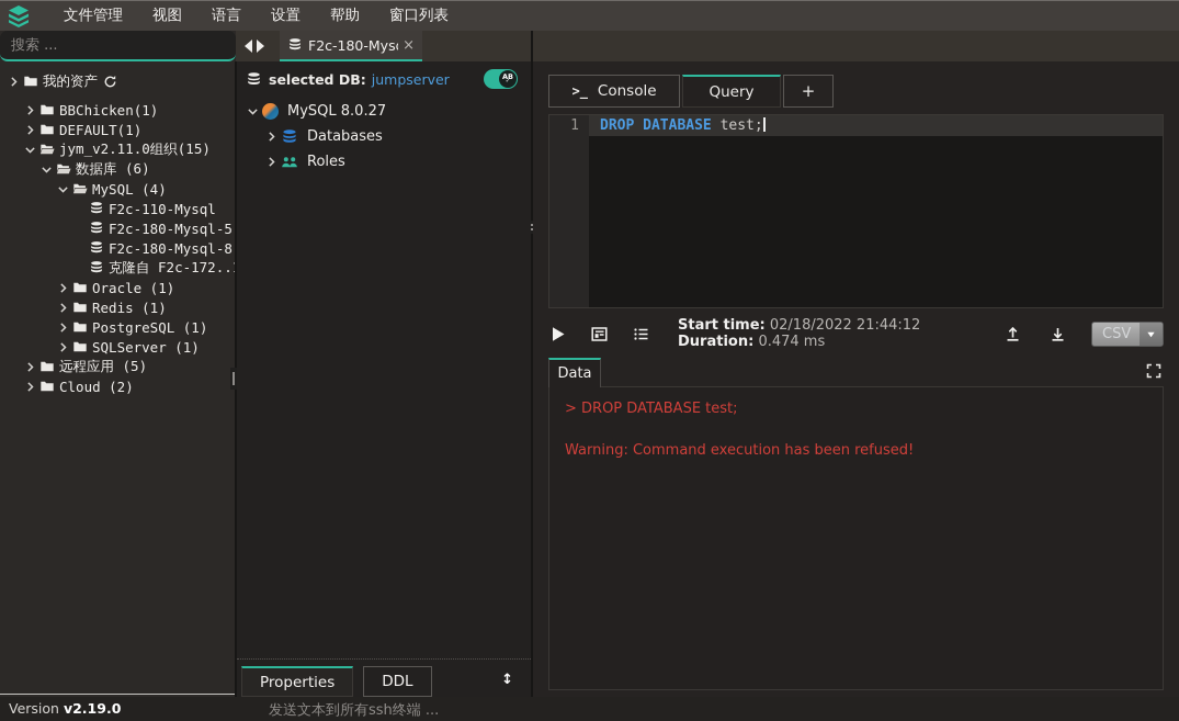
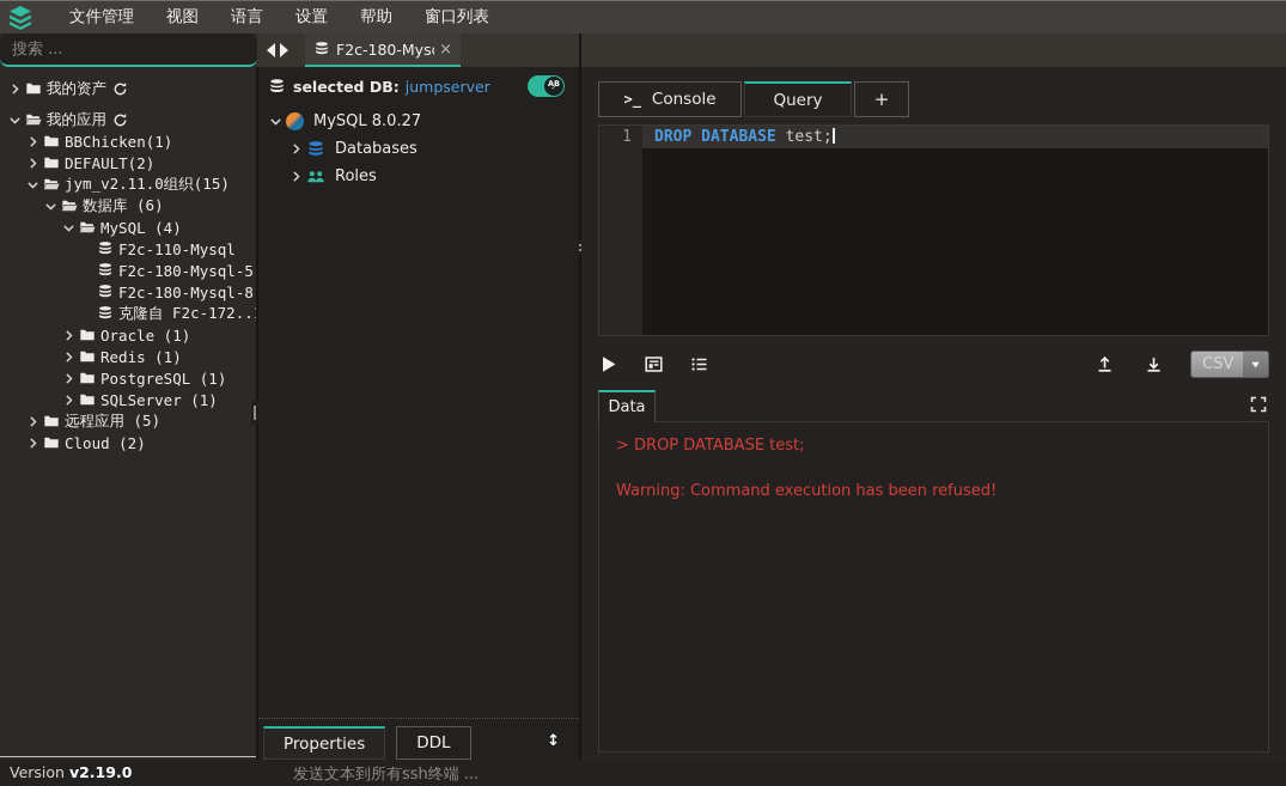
  文件管理
  视图
  语言
  设置
  帮助
  窗口列表
  搜索 ...
  我的资产
+ 我的应用
  BBChicken(1)
- DEFAULT(1)
+ DEFAULT(2)
  jym_v2.11.0组织(15)
  数据库 (6)
  MySQL (4)
  F2c-110-Mysql
  F2c-180-Mysql-5
  F2c-180-Mysql-8
  克隆自 F2c-172..
  Oracle (1)
  Redis (1)
  PostgreSQL (1)
  SQLServer (1)
  远程应用 (5)
  Cloud (2)
  ×
  selected DB:
  jumpserver
  AB
  MySQL 8.0.27
  Databases
  Roles
  Properties
  DDL
  ↕
  >_
  Console
  Query
  +
  1
  DROP DATABASE test;
- Start time: 02/18/2022 21:44:12 Duration: 0.474 ms
  CSV
  Data
  > DROP DATABASE test;
  Warning: Command execution has been refused!
  Version v2.19.0
  发送文本到所有ssh终端 ...
